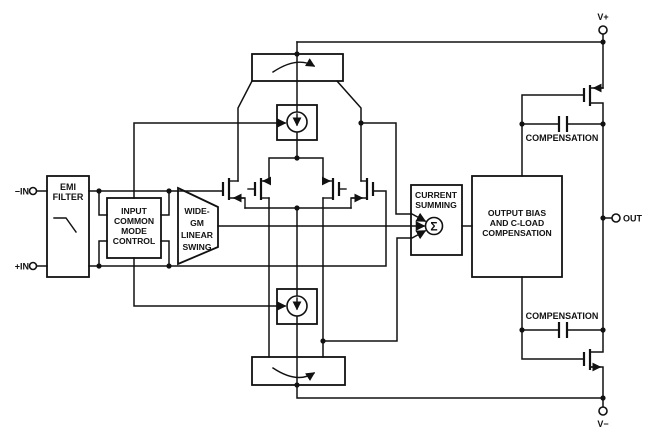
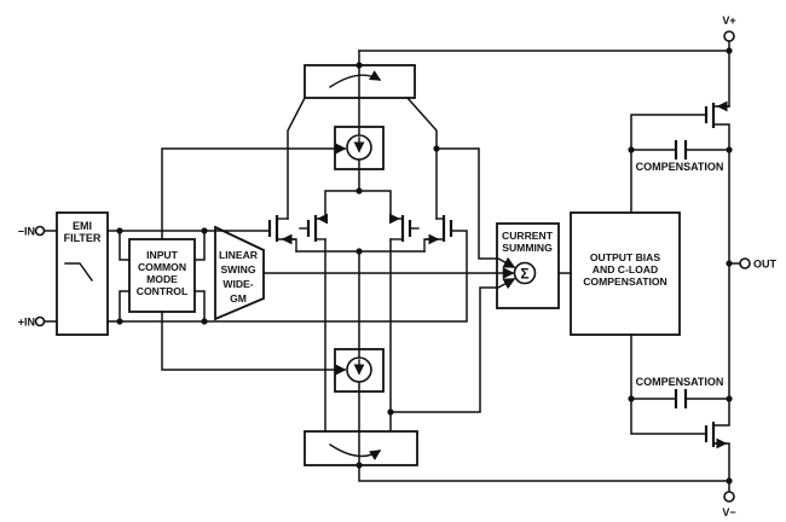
  Σ
  COMPENSATION
  COMPENSATION
  −IN
  +IN
  V+
  V−
  OUT
  EMI
  FILTER
  INPUT
  COMMON
  MODE
  CONTROL
- WIDE-
+ LINEAR
- GM
+ SWING
- LINEAR
+ WIDE-
- SWING
+ GM
  CURRENT
  SUMMING
  OUTPUT BIAS
  AND C-LOAD
  COMPENSATION
